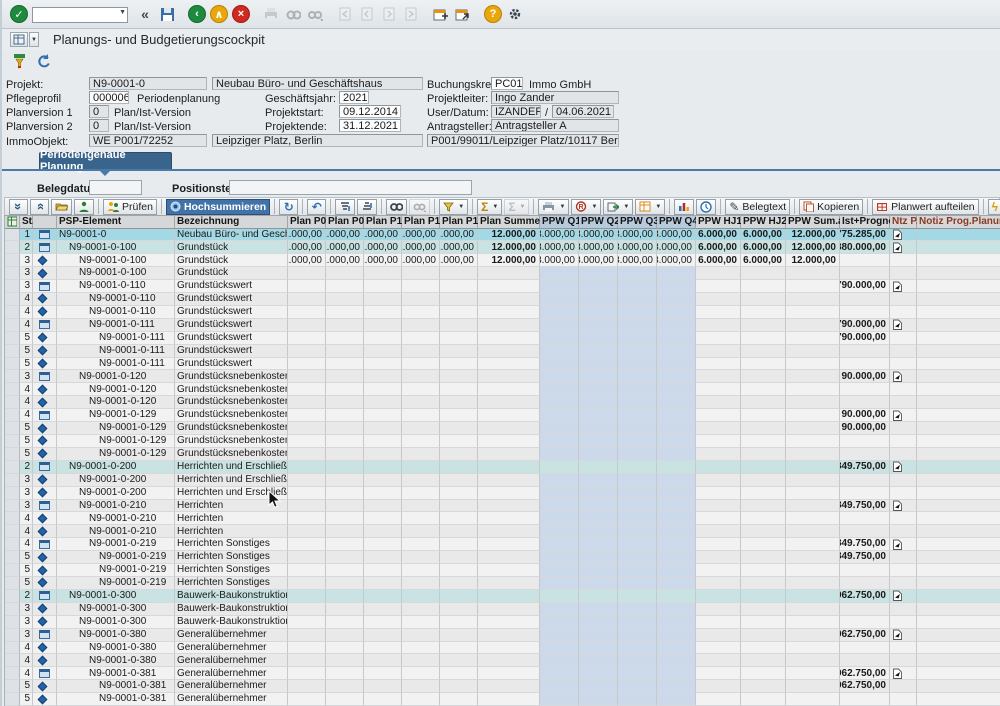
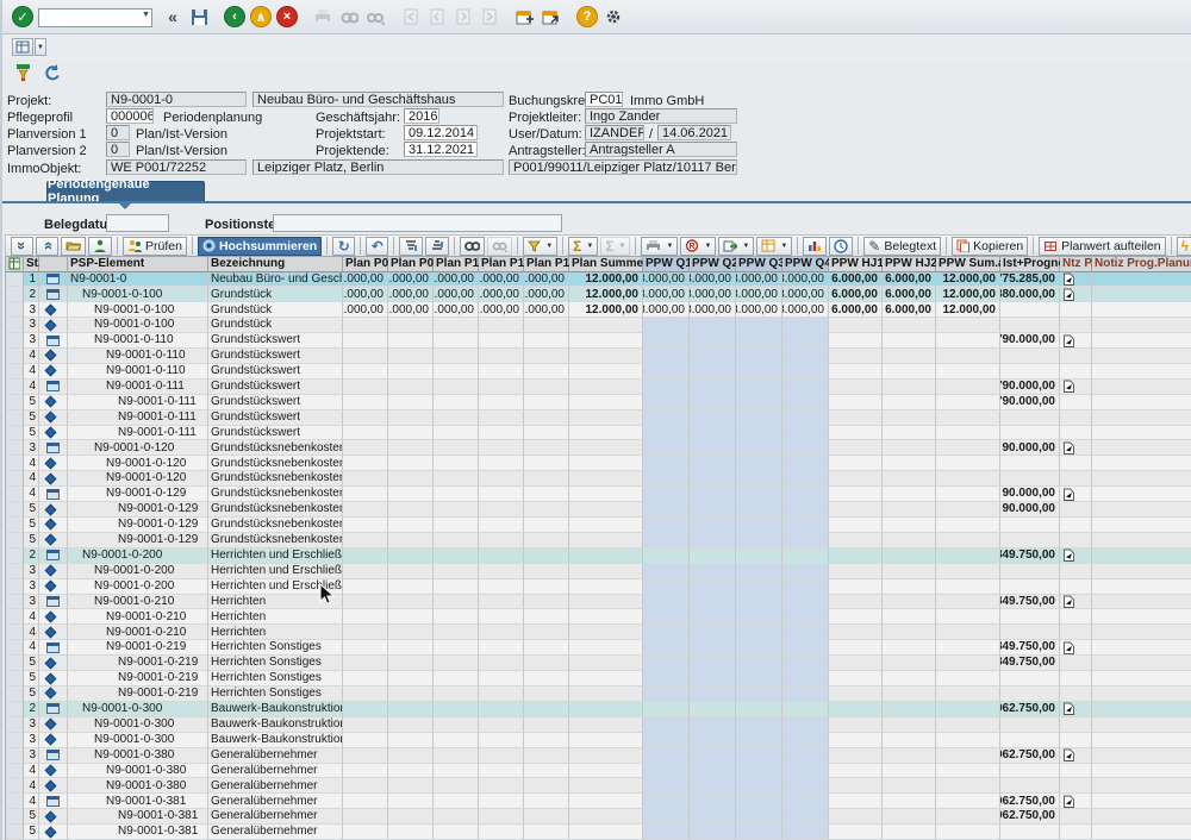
  ✓
  «
  ‹
  ∧
  ×
  ?
- Planungs- und Budgetierungscockpit
  Projekt:
  N9-0001-0
  Neubau Büro- und Geschäftshaus
  Buchungskre
  PC01
  Immo GmbH
  Pflegeprofil
  000006
  Periodenplanung
  Geschäftsjahr:
- 2021
+ 2016
  Projektleiter:
  Ingo Zander
  Planversion 1
  0
  Plan/Ist-Version
  Projektstart:
  09.12.2014
  User/Datum:
  IZANDER
  /
- 04.06.2021
+ 14.06.2021
  Planversion 2
  0
  Plan/Ist-Version
  Projektende:
  31.12.2021
  Antragsteller
  Antragsteller A
  ImmoObjekt:
  WE P001/72252
  Leipziger Platz, Berlin
  P001/99011/Leipziger Platz/10117 Berl
  Periodengenaue Planung
  Belegdatu
  Positionst
  Prüfen
  Hochsummieren
  ↻
  ↶
  Σ
  Σ
  ✎
  Belegtext
  Kopieren
  Planwert aufteilen
  ϟ
  PSP-Element
  Bezeichnung
  Plan P0
  Plan P0
  Plan P1
  Plan P1
  Plan P1
  Plan Summe
  PPW Q
  PPW Q
  PPW Q
  PPW Q
  PPW HJ1
  PPW HJ2
  PPW Sum.
  Ist+Progn
  Notiz Prog.Planu
  1
  N9-0001-0
  Neubau Büro- und Gesch
  .000,00
  .000,00
  .000,00
  .000,00
  .000,00
  12.000,00
  .000,00
  .000,00
  .000,00
  .000,00
  6.000,00
  6.000,00
  12.000,00
  75.285,00
  2
  N9-0001-0-100
  Grundstück
  .000,00
  .000,00
  .000,00
  .000,00
  .000,00
  12.000,00
  .000,00
  .000,00
  .000,00
  .000,00
  6.000,00
  6.000,00
  12.000,00
  80.000,00
  3
  N9-0001-0-100
  Grundstück
  .000,00
  .000,00
  .000,00
  .000,00
  .000,00
  12.000,00
  .000,00
  .000,00
  .000,00
  .000,00
  6.000,00
  6.000,00
  12.000,00
  3
  N9-0001-0-100
  Grundstück
  3
  N9-0001-0-110
  Grundstückswert
  90.000,00
  4
  N9-0001-0-110
  Grundstückswert
  4
  N9-0001-0-110
  Grundstückswert
  4
  N9-0001-0-111
  Grundstückswert
  90.000,00
  5
  N9-0001-0-111
  Grundstückswert
  90.000,00
  5
  N9-0001-0-111
  Grundstückswert
  5
  N9-0001-0-111
  Grundstückswert
  3
  N9-0001-0-120
  Grundstücksnebenkosten
  90.000,00
  4
  N9-0001-0-120
  Grundstücksnebenkosten
  4
  N9-0001-0-120
  Grundstücksnebenkosten
  4
  N9-0001-0-129
  Grundstücksnebenkosten
  90.000,00
  5
  N9-0001-0-129
  Grundstücksnebenkosten
  90.000,00
  5
  N9-0001-0-129
  Grundstücksnebenkosten
  5
  N9-0001-0-129
  Grundstücksnebenkosten
  2
  N9-0001-0-200
  Herrichten und Erschließ
  49.750,00
  3
  N9-0001-0-200
  Herrichten und Erschließ
  3
  N9-0001-0-200
  Herrichten und Erschließ
  3
  N9-0001-0-210
  Herrichten
  49.750,00
  4
  N9-0001-0-210
  Herrichten
  4
  N9-0001-0-210
  Herrichten
  4
  N9-0001-0-219
  Herrichten Sonstiges
  49.750,00
  5
  N9-0001-0-219
  Herrichten Sonstiges
  49.750,00
  5
  N9-0001-0-219
  Herrichten Sonstiges
  5
  N9-0001-0-219
  Herrichten Sonstiges
  2
  N9-0001-0-300
  Bauwerk-Baukonstruktio
  62.750,00
  3
  N9-0001-0-300
  Bauwerk-Baukonstruktio
  3
  N9-0001-0-300
  Bauwerk-Baukonstruktio
  3
  N9-0001-0-380
  Generalübernehmer
  62.750,00
  4
  N9-0001-0-380
  Generalübernehmer
  4
  N9-0001-0-380
  Generalübernehmer
  4
  N9-0001-0-381
  Generalübernehmer
  62.750,00
  5
  N9-0001-0-381
  Generalübernehmer
  62.750,00
  5
  N9-0001-0-381
  Generalübernehmer
